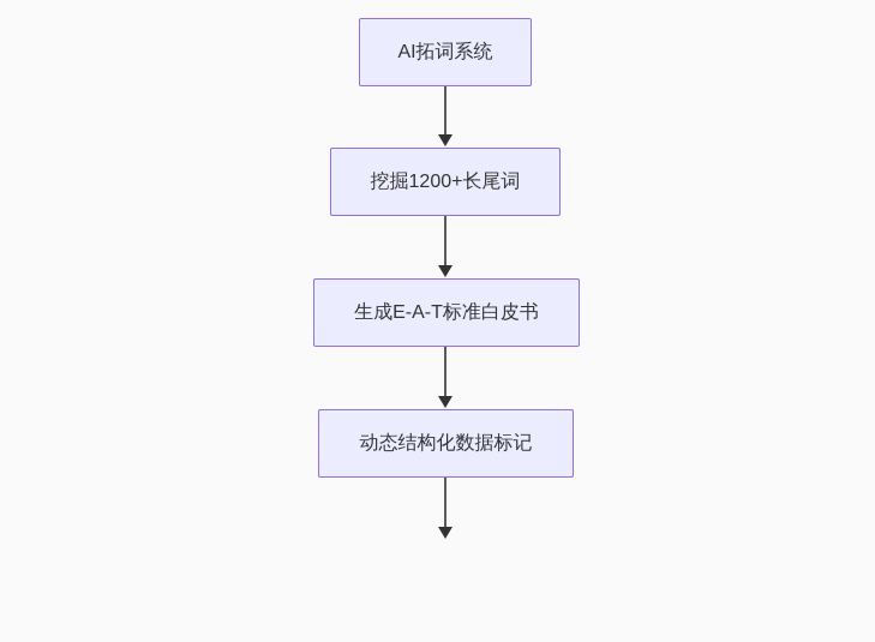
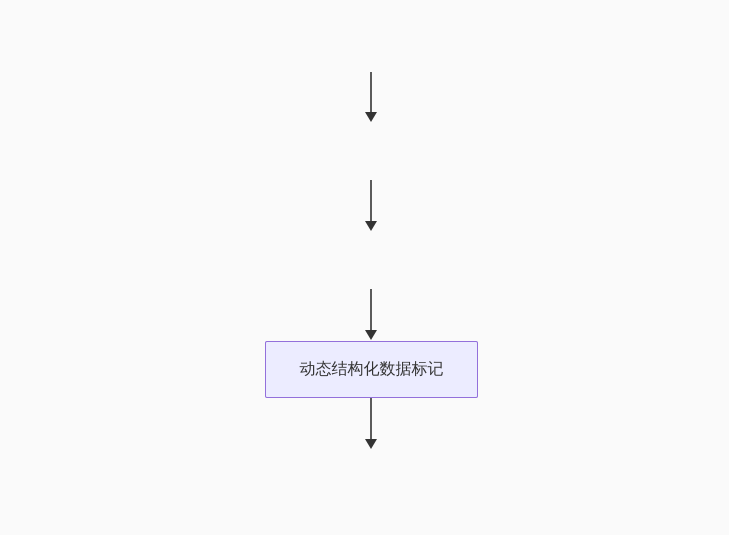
- AI拓词系统
- 挖掘1200+长尾词
- 生成E-A-T标准白皮书
  动态结构化数据标记
